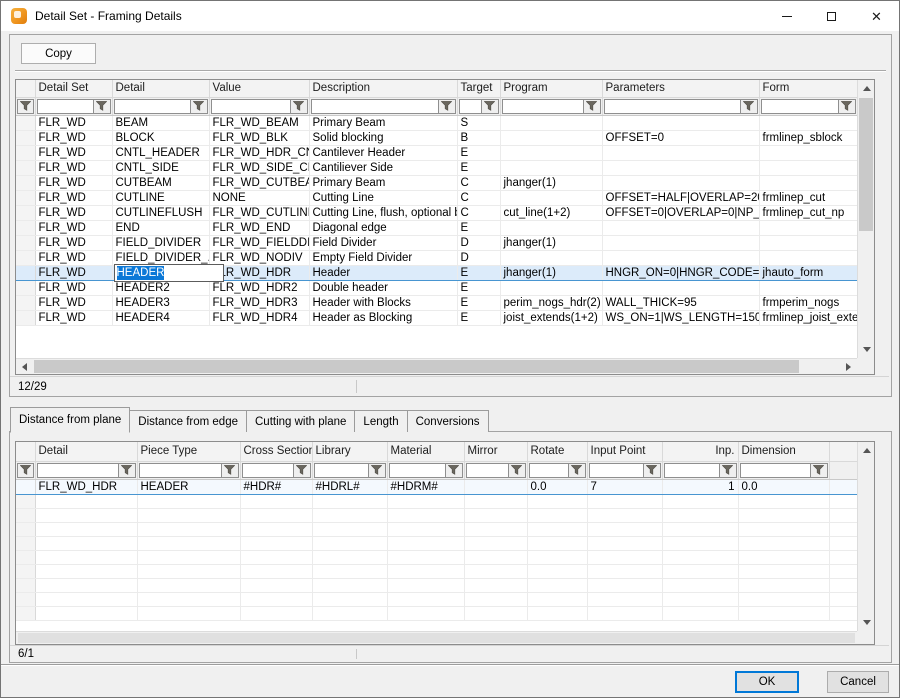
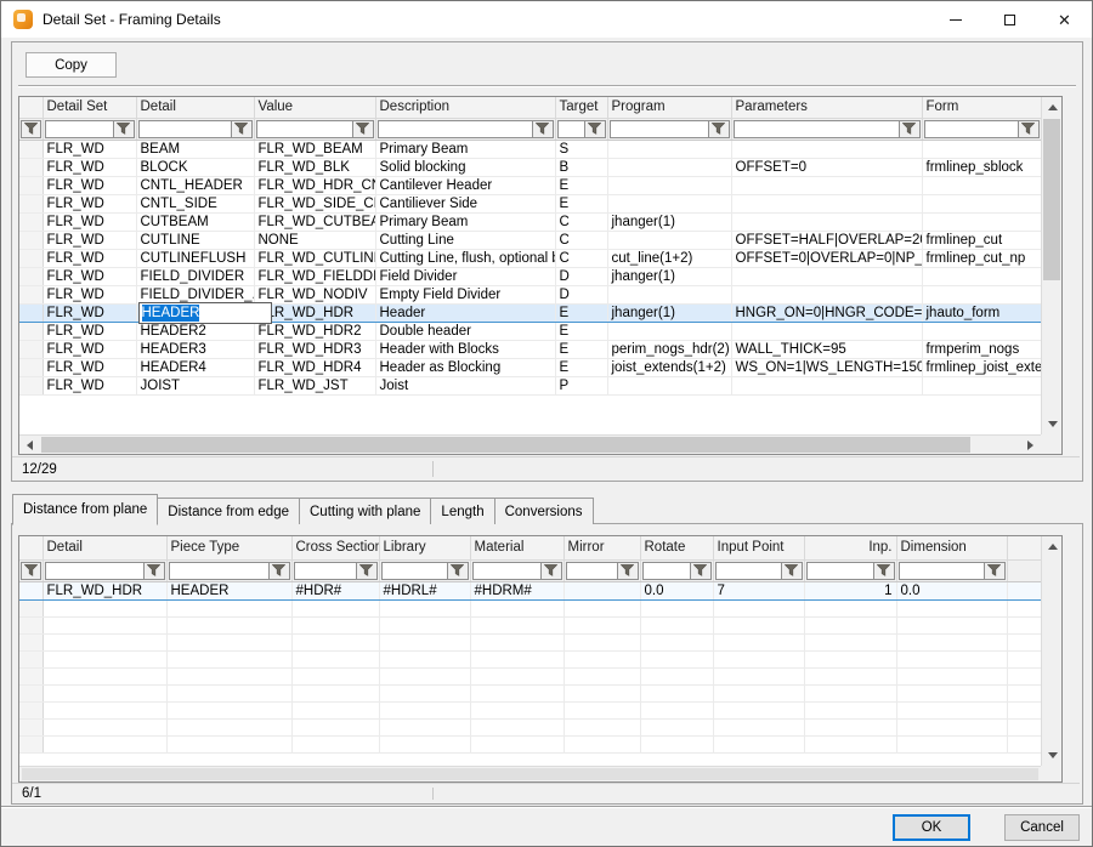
  Detail Set - Framing Details
  ✕
  Copy
  	Detail Set	Detail	Value	Description	Target	Program	Parameters	Form
  	FLR_WD	BEAM	FLR_WD_BEAM	Primary Beam	S
  	FLR_WD	BLOCK	FLR_WD_BLK	Solid blocking	B		OFFSET=0	frmlinep_sblock
  	FLR_WD	CNTL_HEADER	FLR_WD_HDR_C	Cantilever Header	E
  	FLR_WD	CNTL_SIDE	FLR_WD_SIDE_C	Cantiliever Side	E
  	FLR_WD	CUTBEAM	FLR_WD_CUTBEA	Primary Beam	C	jhanger(1)
  	FLR_WD	CUTLINE	NONE	Cutting Line	C		OFFSET=HALF|OVERLAP=2	frmlinep_cut
  	FLR_WD	CUTLINEFLUSH	FLR_WD_CUTLIN	Cutting Line, flush, optional	C	cut_line(1+2)	OFFSET=0|OVERLAP=0|NP_	frmlinep_cut_np
- 	FLR_WD	END	FLR_WD_END	Diagonal edge	E
  	FLR_WD	FIELD_DIVIDER	FLR_WD_FIELDDI	Field Divider	D	jhanger(1)
  	FLR_WD	FIELD_DIVIDER_	FLR_WD_NODIV	Empty Field Divider	D
  	FLR_WD	HEADER	R_WD_HDR	Header	E	jhanger(1)	HNGR_ON=0|HNGR_CODE=	jhauto_form
  	FLR_WD	HEADER2	FLR_WD_HDR2	Double header	E
  	FLR_WD	HEADER3	FLR_WD_HDR3	Header with Blocks	E	perim_nogs_hdr(2)	WALL_THICK=95	frmperim_nogs
  	FLR_WD	HEADER4	FLR_WD_HDR4	Header as Blocking	E	joist_extends(1+2)	WS_ON=1|WS_LENGTH=150	frmlinep_joist_exte
+ 	FLR_WD	JOIST	FLR_WD_JST	Joist	P
  12/29
  Distance from plane
  Distance from edge
  Cutting with plane
  Length
  Conversions
  	Detail	Piece Type	Cross Sectio	Library	Material	Mirror	Rotate	Input Point	Inp.	Dimension
  	FLR_WD_HDR	HEADER	#HDR#	#HDRL#	#HDRM#		0.0	7	1	0.0
  6/1
  OK
  Cancel
